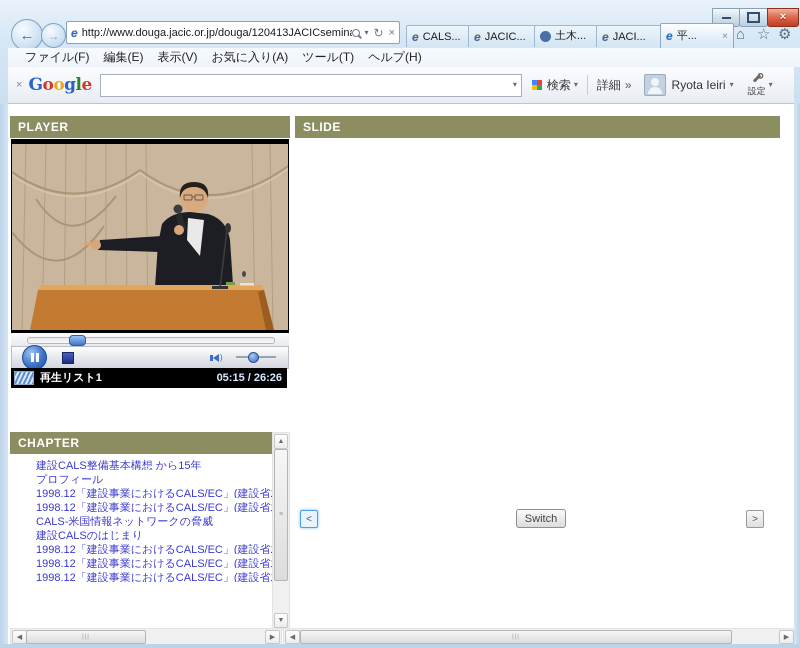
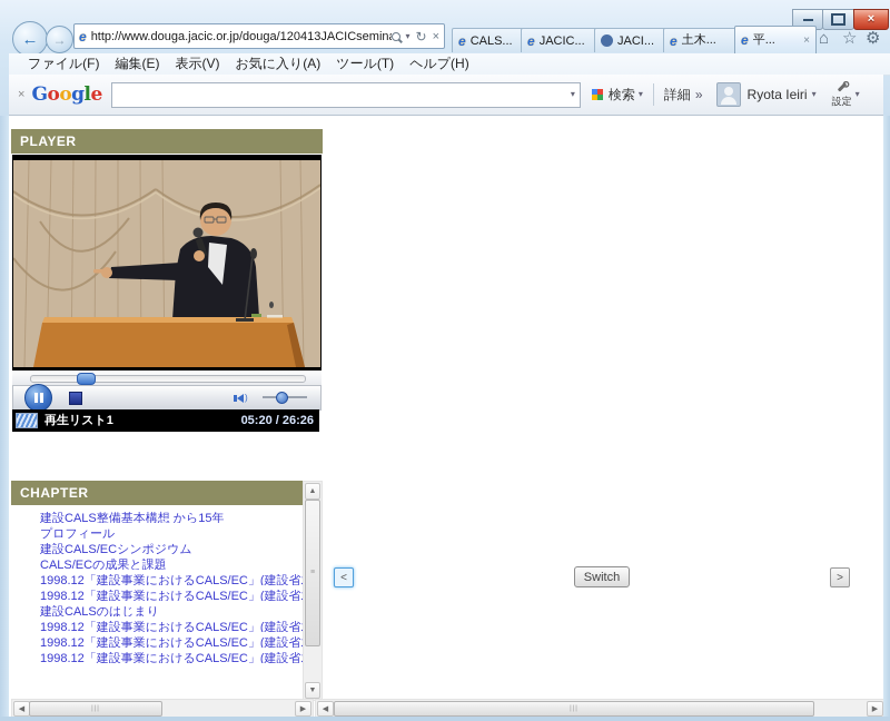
  ×
  ←
  →
  e
  http://www.douga.jacic.or.jp/douga/120413JACICsemin
  ▾
  ↻
  ×
  e
  CALS...
  e
  JACIC...
- 土木...
+ JACI...
  e
- JACI...
+ 土木...
  e
  平...
  ×
  ⌂
  ☆
  ⚙
  ファイル(F)
  編集(E)
  表示(V)
  お気に入り(A)
  ツール(T)
  ヘルプ(H)
  ×
  Google
  ▾
  検索
  ▾
  詳細
  »
  Ryota Ieiri
  ▾
  設定
  ▾
  PLAYER
  )
  再生リスト1
- 05:15 / 26:26
+ 05:20 / 26:26
  CHAPTER
  建設CALS整備基本構想 から15年
  プロフィール
+ 建設CALS/ECシンポジウム
+ CALS/ECの成果と課題
  1998.12「建設事業におけるCALS/EC」(建設省
  1998.12「建設事業におけるCALS/EC」(建設省
- CALS-米国情報ネットワークの脅威
  建設CALSのはじまり
  1998.12「建設事業におけるCALS/EC」(建設省
  1998.12「建設事業におけるCALS/EC」(建設省
  1998.12「建設事業におけるCALS/EC」(建設省
- SLIDE
  <
  Switch
  >
